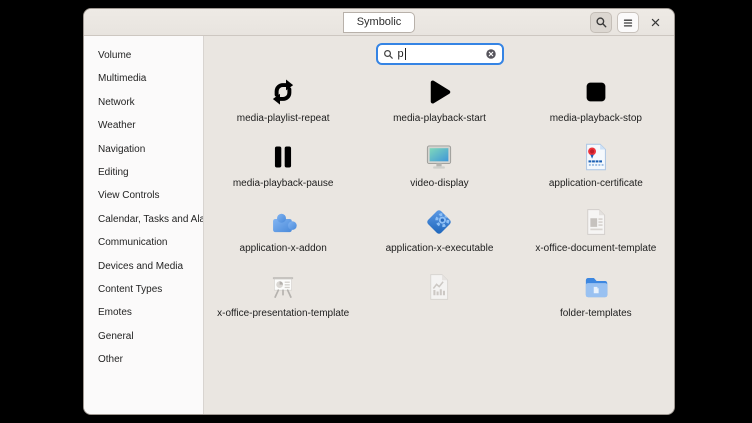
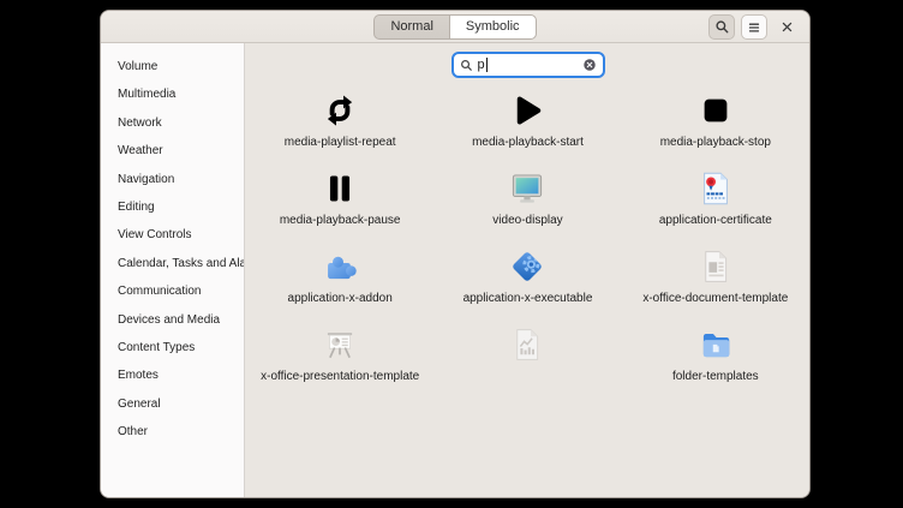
+ Normal
  Symbolic
  Volume
  Multimedia
  Network
  Weather
  Navigation
  Editing
  View Controls
  Calendar, Tasks and Ala
  Communication
  Devices and Media
  Content Types
  Emotes
  General
  Other
  p
  media-playlist-repeat
  media-playback-start
  media-playback-stop
  media-playback-pause
  video-display
  application-certificate
  application-x-addon
  application-x-executable
  x-office-document-template
  x-office-presentation-template
  folder-templates
